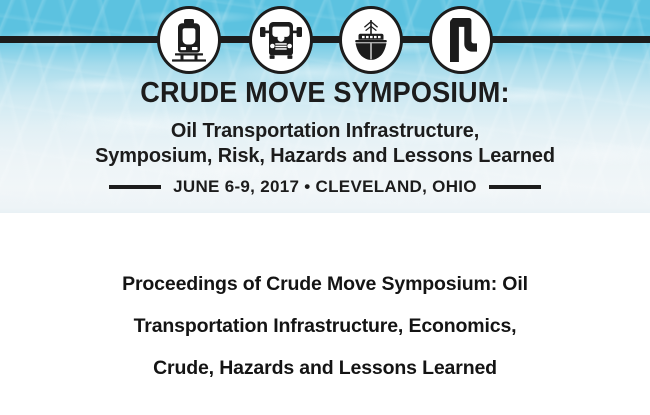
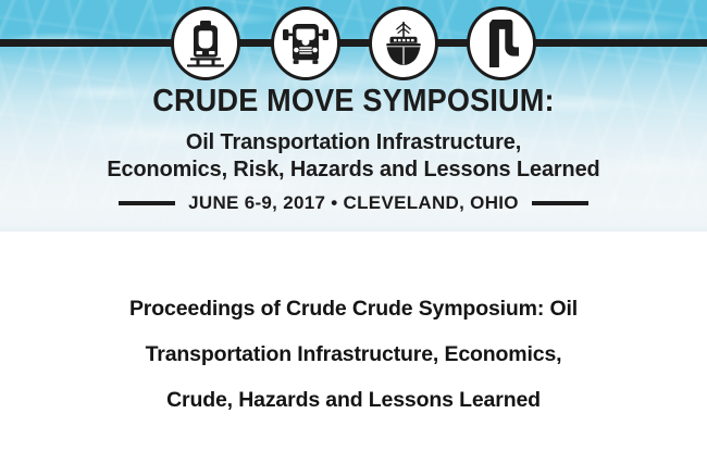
  CRUDE MOVE SYMPOSIUM:
  Oil Transportation Infrastructure,
- Symposium, Risk, Hazards and Lessons Learned
+ Economics, Risk, Hazards and Lessons Learned
  JUNE 6-9, 2017 • CLEVELAND, OHIO
- Proceedings of Crude Move Symposium: Oil
+ Proceedings of Crude Crude Symposium: Oil
  Transportation Infrastructure, Economics,
  Crude, Hazards and Lessons Learned
